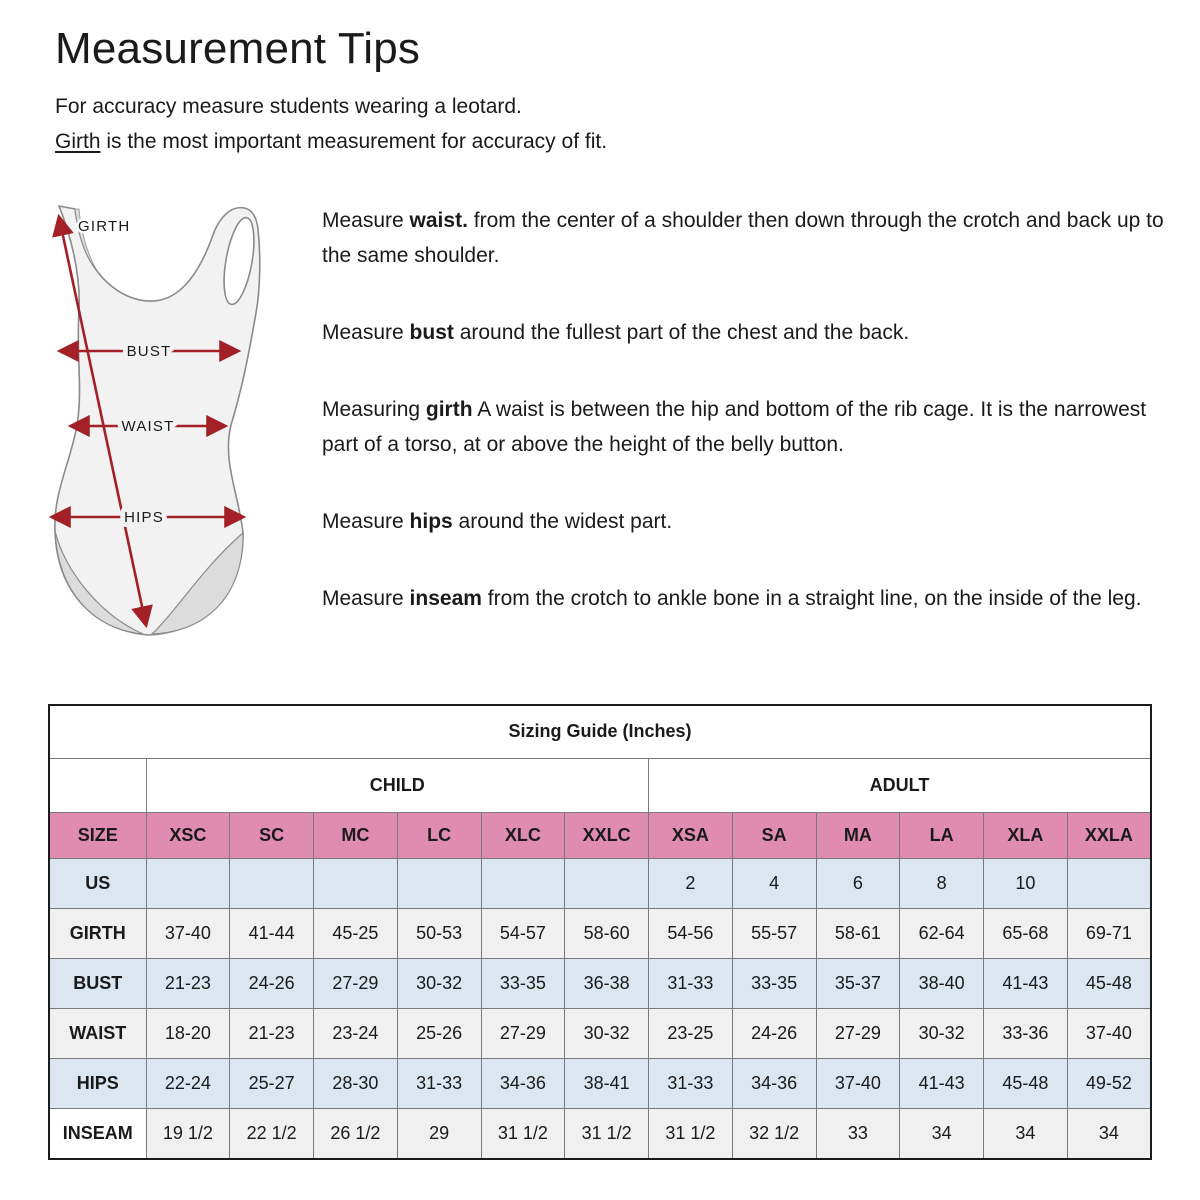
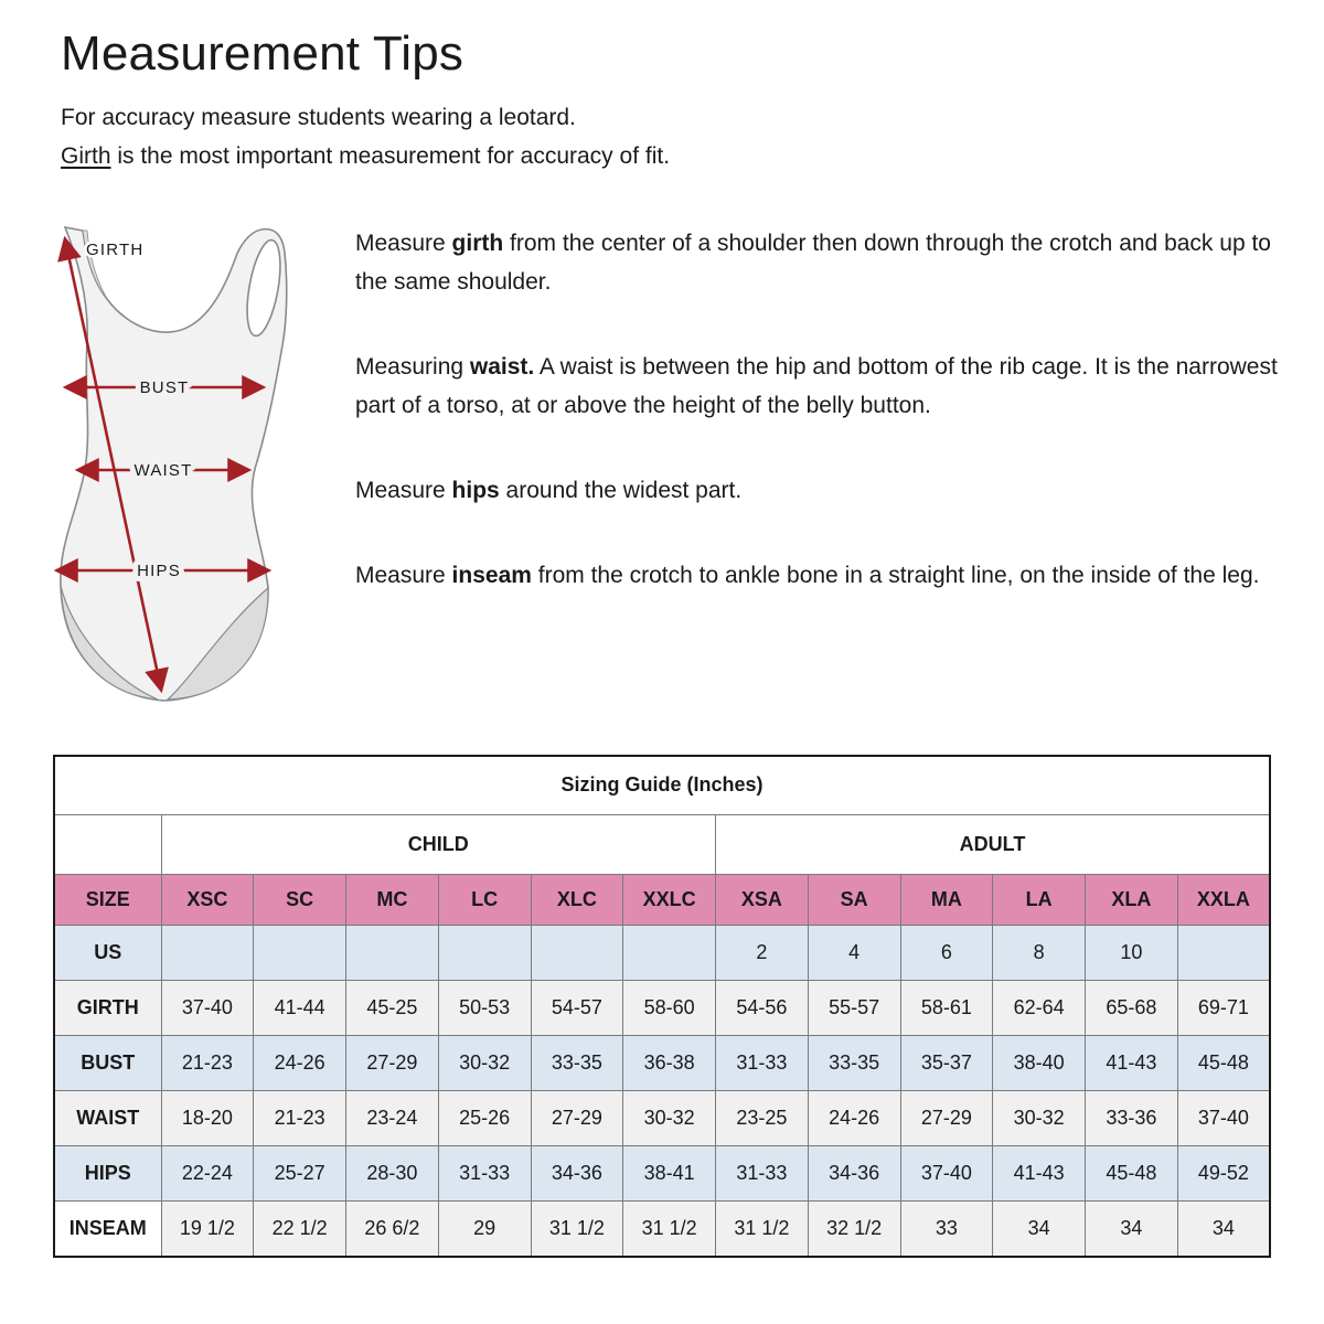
  Measurement Tips
  For accuracy measure students wearing a leotard.
  Girth is the most important measurement for accuracy of fit.
  GIRTH
  BUST
  WAIST
  HIPS
- Measure waist. from the center of a shoulder then down through the crotch and back up to the same shoulder.
+ Measure girth from the center of a shoulder then down through the crotch and back up to the same shoulder.
- Measure bust around the fullest part of the chest and the back.
- Measuring girth A waist is between the hip and bottom of the rib cage. It is the narrowest part of a torso, at or above the height of the belly button.
+ Measuring waist. A waist is between the hip and bottom of the rib cage. It is the narrowest part of a torso, at or above the height of the belly button.
  Measure hips around the widest part.
  Measure inseam from the crotch to ankle bone in a straight line, on the inside of the leg.
  Sizing Guide (Inches)
  	CHILD	ADULT
  SIZE	XSC	SC	MC	LC	XLC	XXLC	XSA	SA	MA	LA	XLA	XXLA
  US							2	4	6	8	10
  GIRTH	37-40	41-44	45-25	50-53	54-57	58-60	54-56	55-57	58-61	62-64	65-68	69-71
  BUST	21-23	24-26	27-29	30-32	33-35	36-38	31-33	33-35	35-37	38-40	41-43	45-48
  WAIST	18-20	21-23	23-24	25-26	27-29	30-32	23-25	24-26	27-29	30-32	33-36	37-40
  HIPS	22-24	25-27	28-30	31-33	34-36	38-41	31-33	34-36	37-40	41-43	45-48	49-52
- INSEAM	19 1/2	22 1/2	26 1/2	29	31 1/2	31 1/2	31 1/2	32 1/2	33	34	34	34
+ INSEAM	19 1/2	22 1/2	26 6/2	29	31 1/2	31 1/2	31 1/2	32 1/2	33	34	34	34
